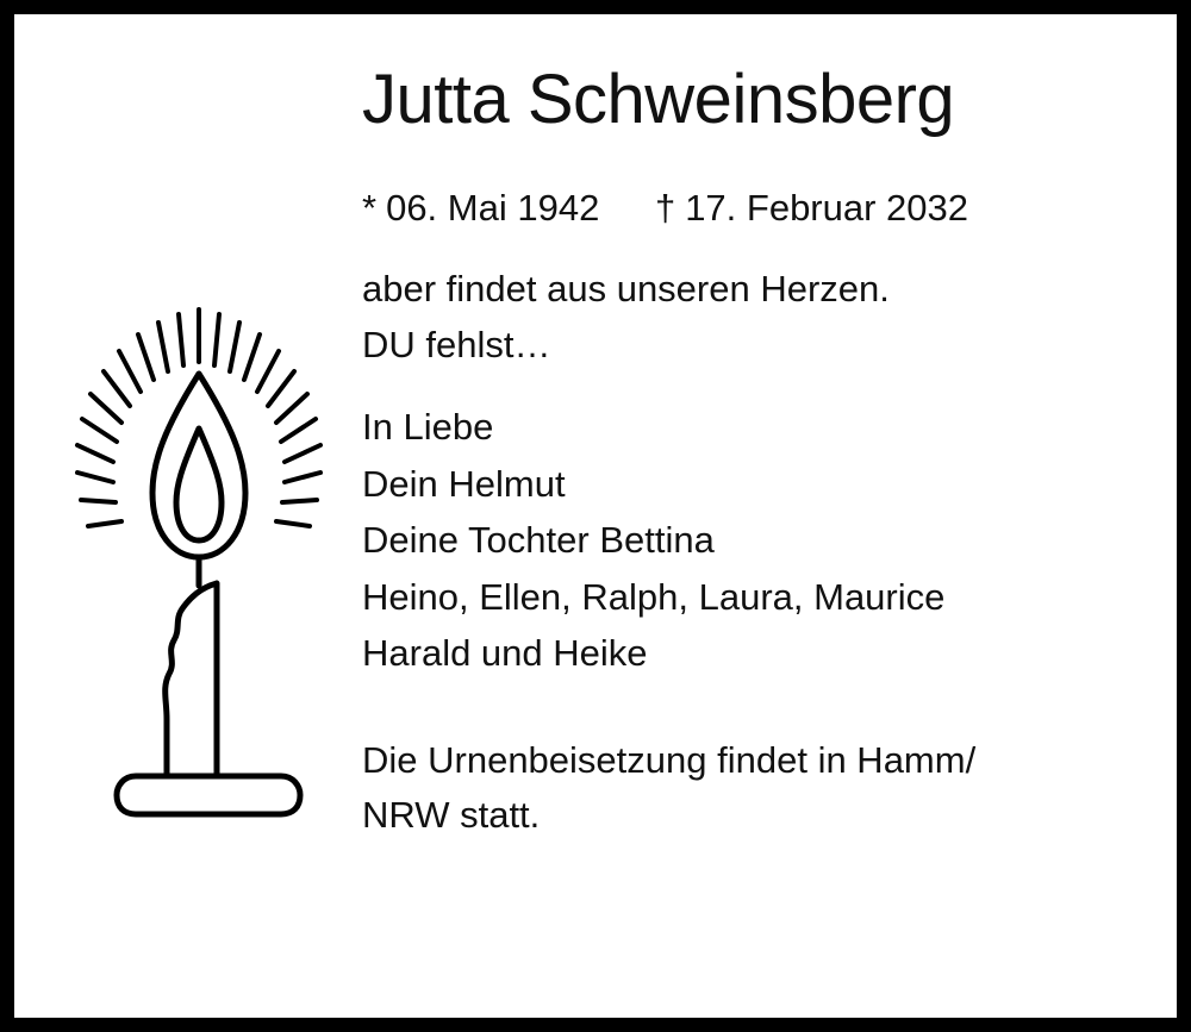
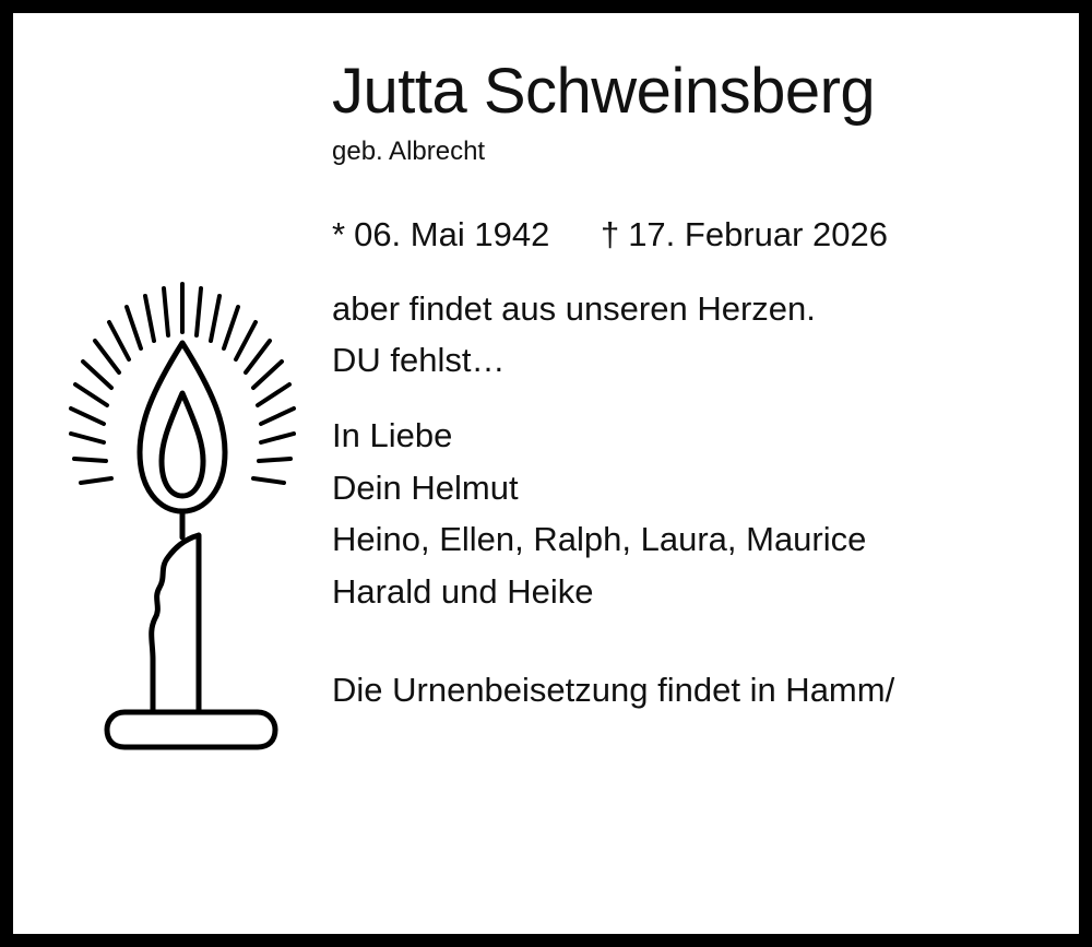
  Jutta Schweinsberg
+ geb. Albrecht
- * 06. Mai 1942 † 17. Februar 2032
+ * 06. Mai 1942 † 17. Februar 2026
  aber findet aus unseren Herzen.
  DU fehlst…
  In Liebe
  Dein Helmut
- Deine Tochter Bettina
  Heino, Ellen, Ralph, Laura, Maurice
  Harald und Heike
  Die Urnenbeisetzung findet in Hamm/
- NRW statt.
